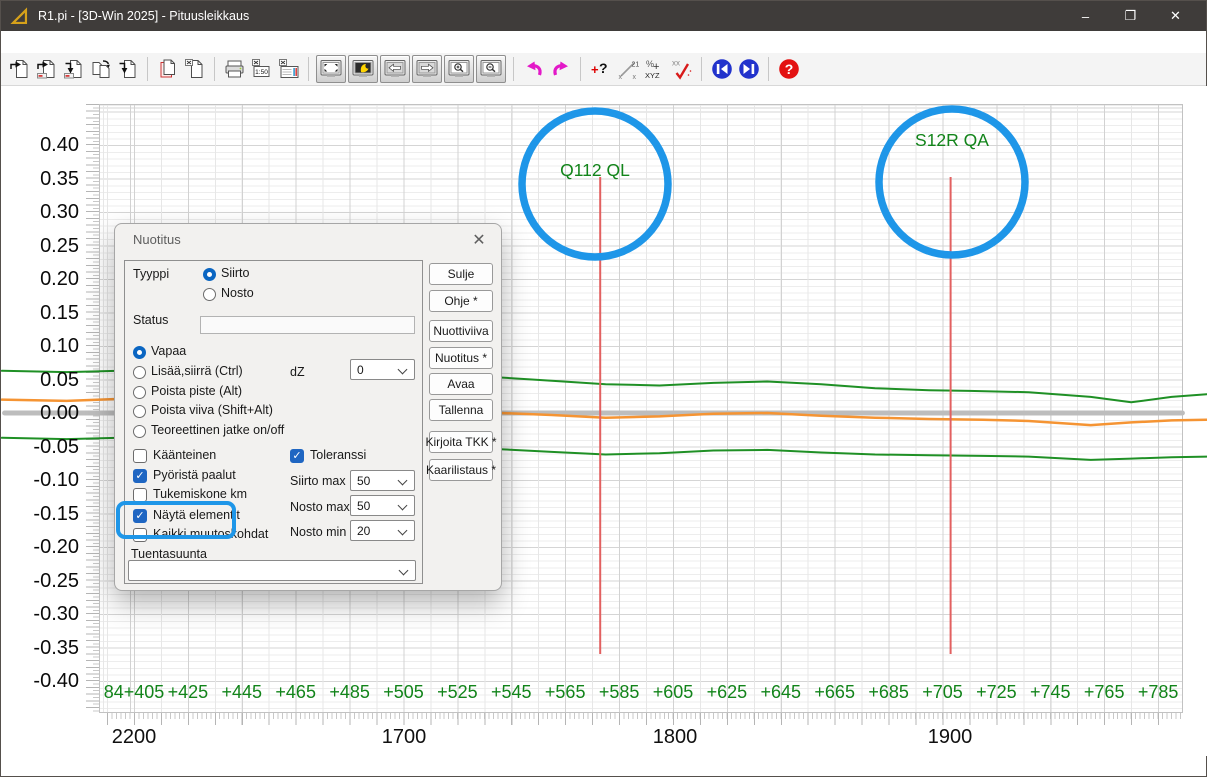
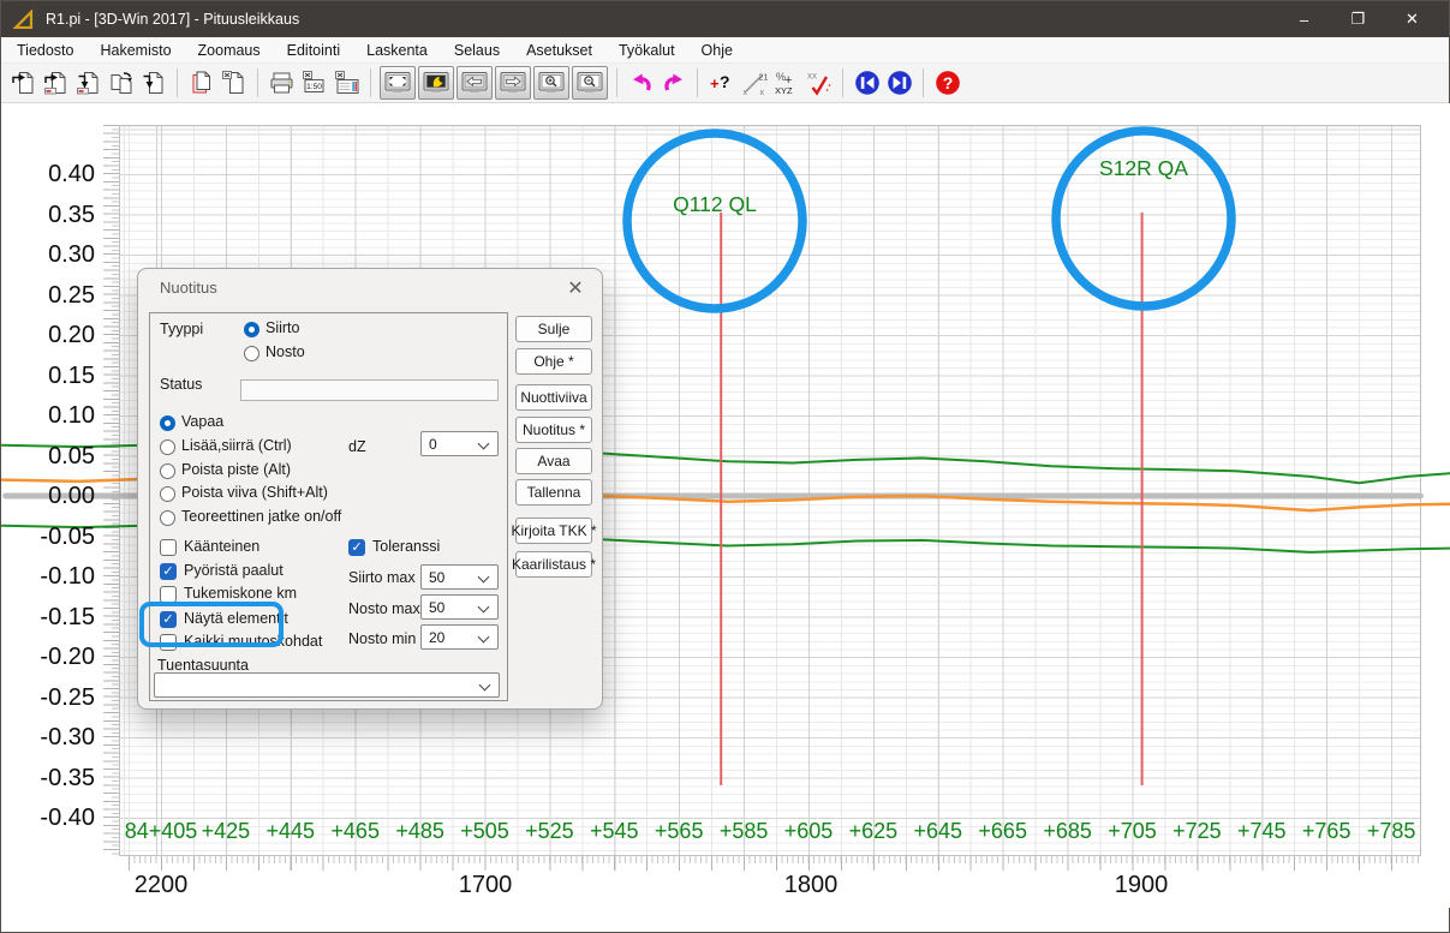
- R1.pi - [3D-Win 2025] - Pituusleikkaus
+ R1.pi - [3D-Win 2017] - Pituusleikkaus
  –
  ❐
  ✕
+ Tiedosto
+ Hakemisto
+ Zoomaus
+ Editointi
+ Laskenta
+ Selaus
+ Asetukset
+ Työkalut
+ Ohje
  +
  ?
  %
  +
  XYZ
  xx
  ?
  Q112 QL
  S12R QA
  0.40
  0.35
  0.30
  0.25
  0.20
  0.15
  0.10
  0.05
  0.00
  -0.05
  -0.10
  -0.15
  -0.20
  -0.25
  -0.30
  -0.35
  -0.40
  84+405
  +425
  +445
  +465
  +485
  +505
  +525
  +545
  +565
  +585
  +605
  +625
  +645
  +665
  +685
  +705
  +725
  +745
  +765
  +785
  2200
  1700
  1800
  1900
  Nuotitus
  ✕
  Tyyppi
  Siirto
  Nosto
  Status
  Vapaa
  Lisää,siirrä (Ctrl)
  Poista piste (Alt)
  Poista viiva (Shift+Alt)
  Teoreettinen jatke on/off
  dZ
  0
  Käänteinen
  ✓
  Pyöristä paalut
  Tukemiskone km
  ✓
  Näytä elementit
  Kaikki muutoskohdat
  ✓
  Toleranssi
  Siirto max
  50
  Nosto max
  50
  Nosto min
  20
  Tuentasuunta
  Sulje
  Ohje *
  Nuottiviiva
  Nuotitus *
  Avaa
  Tallenna
  Kirjoita TKK *
  Kaarilistaus *
